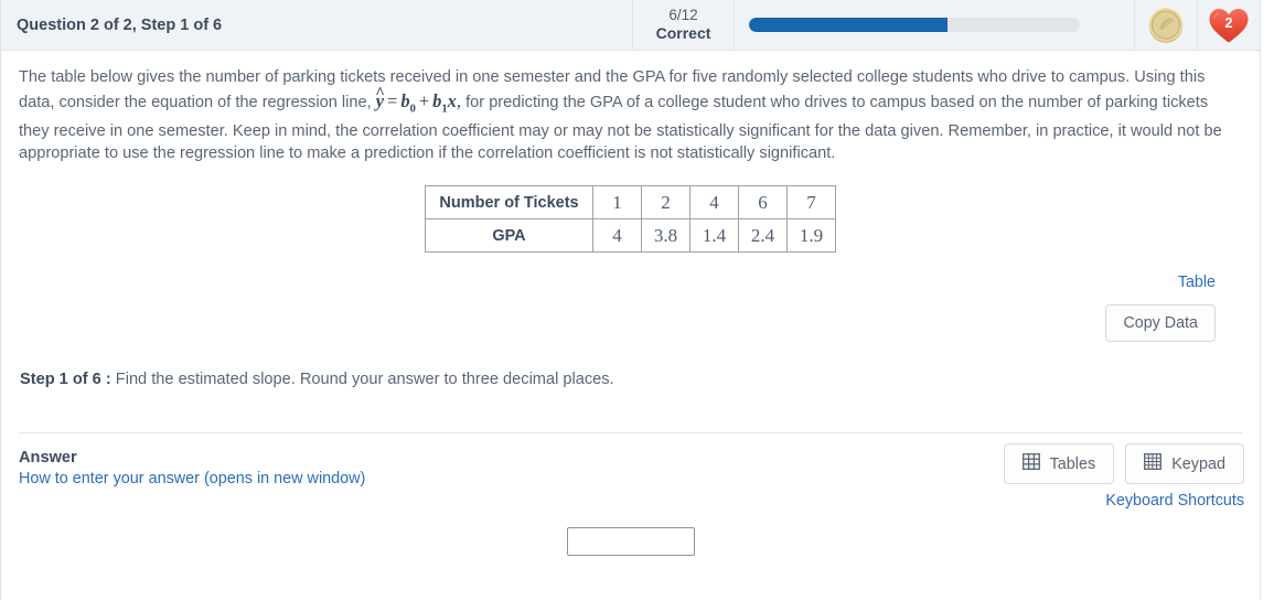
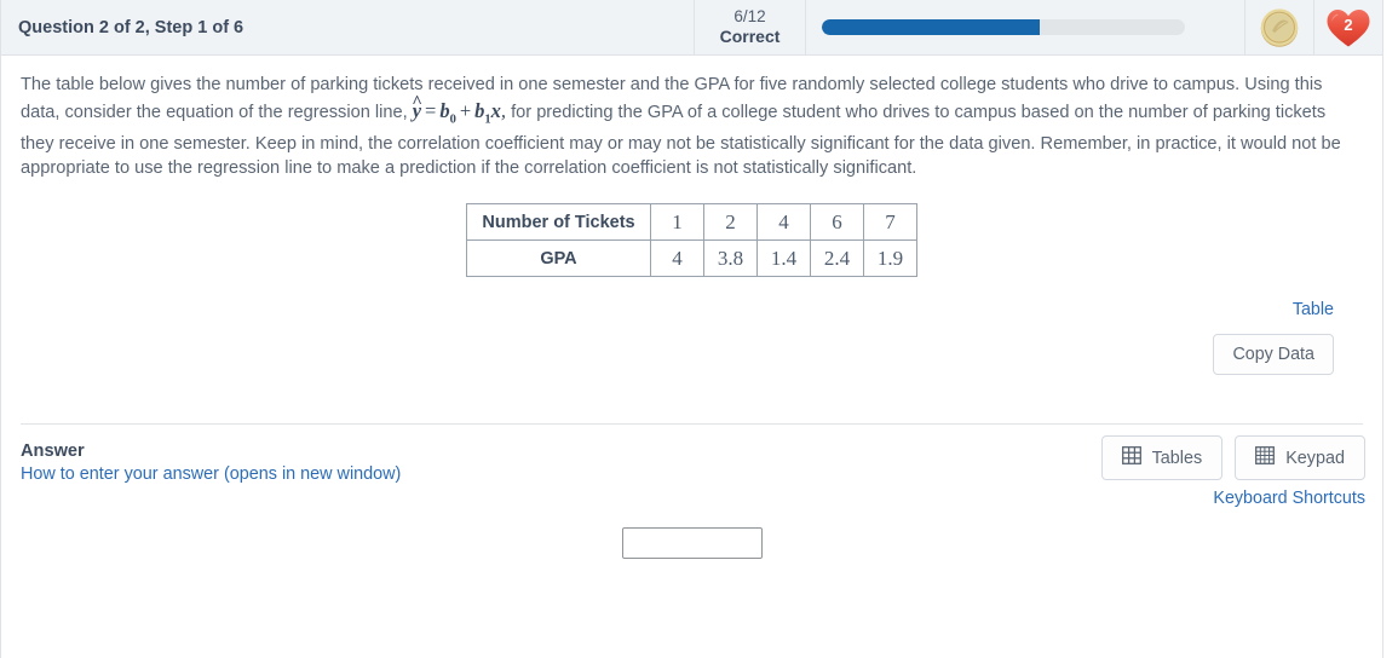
  Question 2 of 2, Step 1 of 6
  6/12
  Correct
  2
  The table below gives the number of parking tickets received in one semester and the GPA for five randomly selected college students who drive to campus. Using this data, consider the equation of the regression line,
  ^
  y = b0+ b1x, for predicting the GPA of a college student who drives to campus based on the number of parking tickets they receive in one semester. Keep in mind, the correlation coefficient may or may not be statistically significant for the data given. Remember, in practice, it would not be appropriate to use the regression line to make a prediction if the correlation coefficient is not statistically significant.
  Number of Tickets	1	2	4	6	7
  GPA	4	3.8	1.4	2.4	1.9
  Table
  Copy Data
- Step 1 of 6 : Find the estimated slope. Round your answer to three decimal places.
  Answer
  How to enter your answer (opens in new window)
  Tables
  Keypad
  Keyboard Shortcuts
